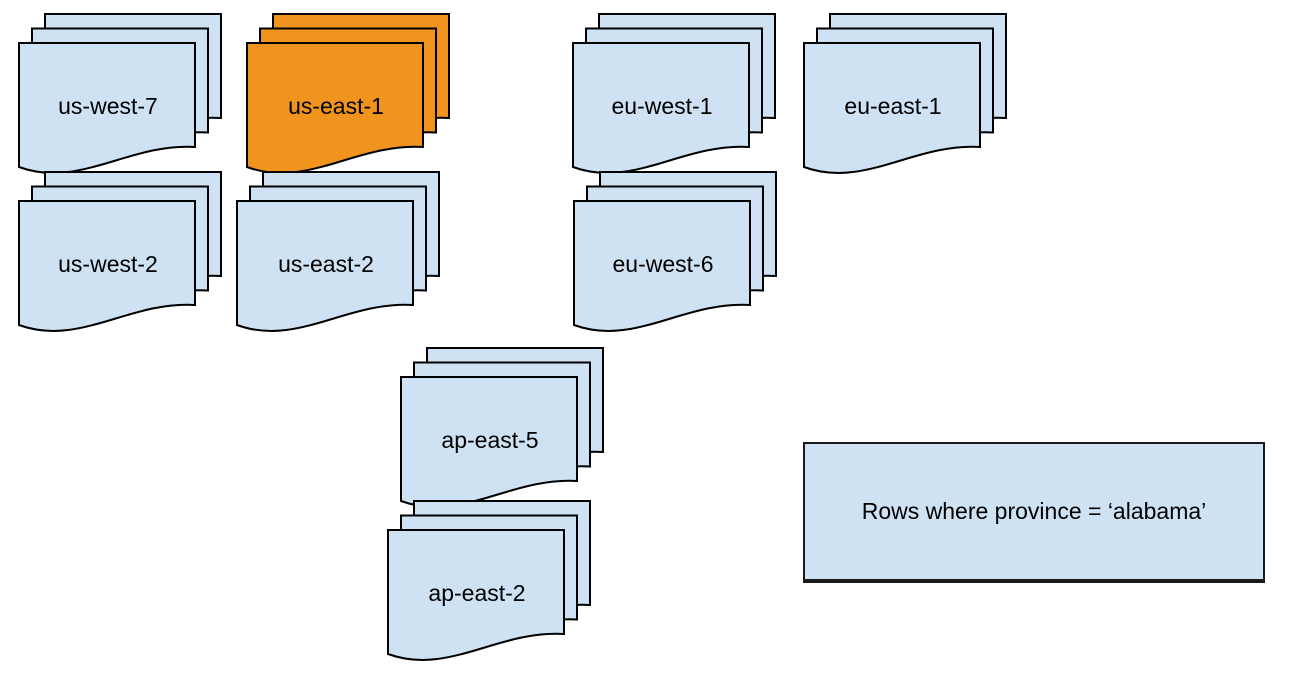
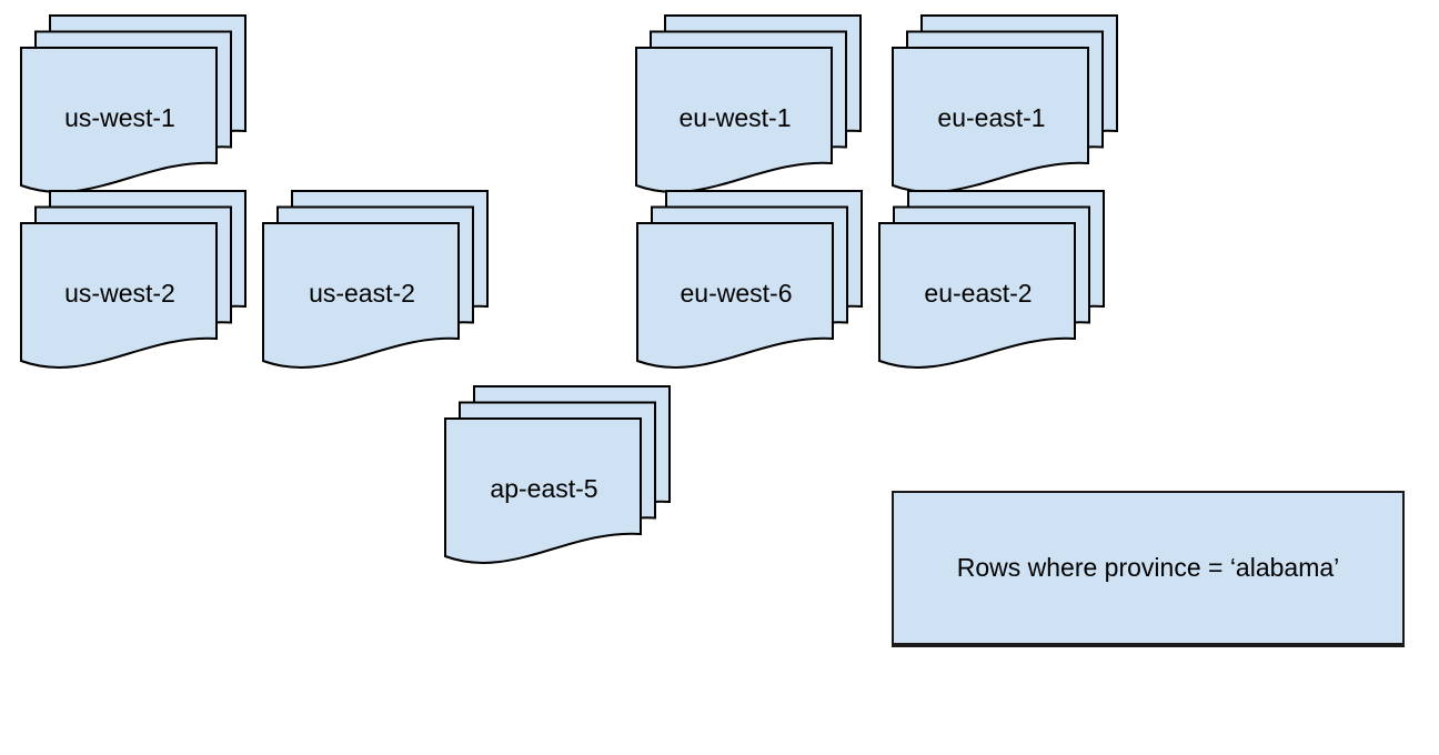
- us-west-7
+ us-west-1
- us-east-1
  eu-west-1
  eu-east-1
  us-west-2
  us-east-2
  eu-west-6
+ eu-east-2
  ap-east-5
- ap-east-2
  Rows where province = ‘alabama’
